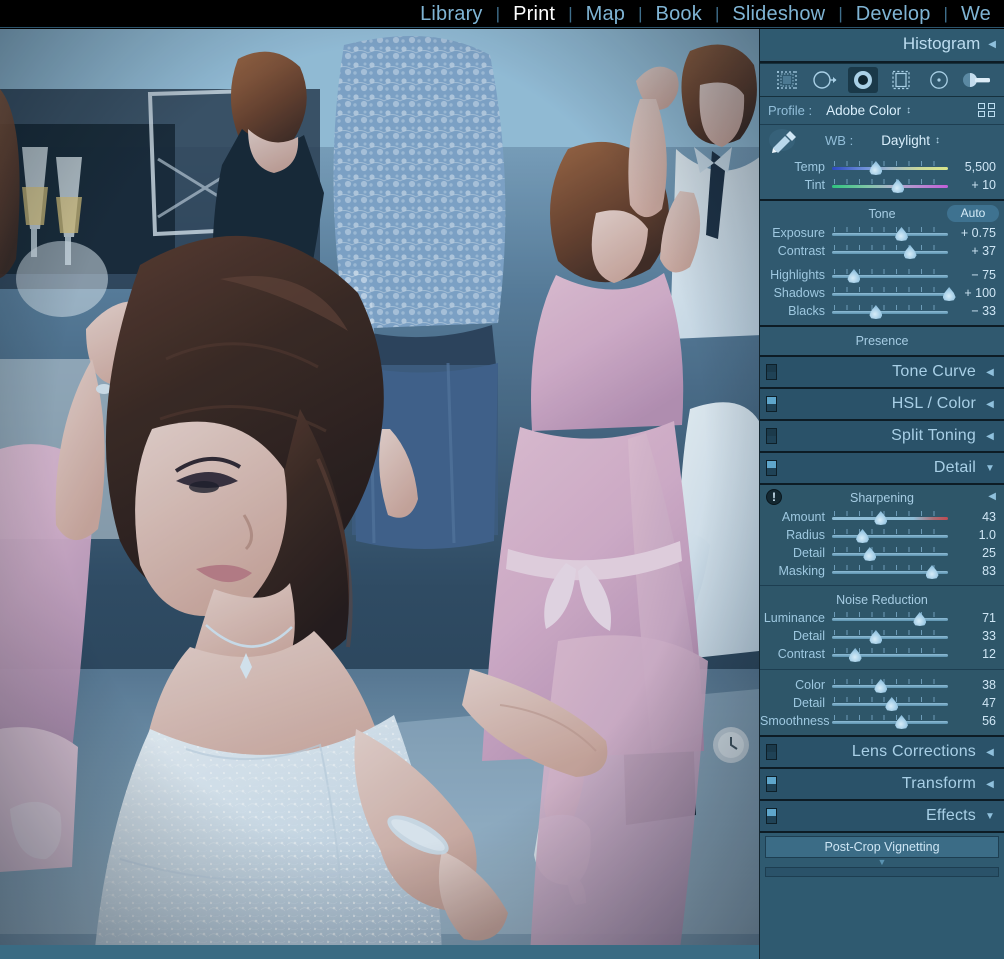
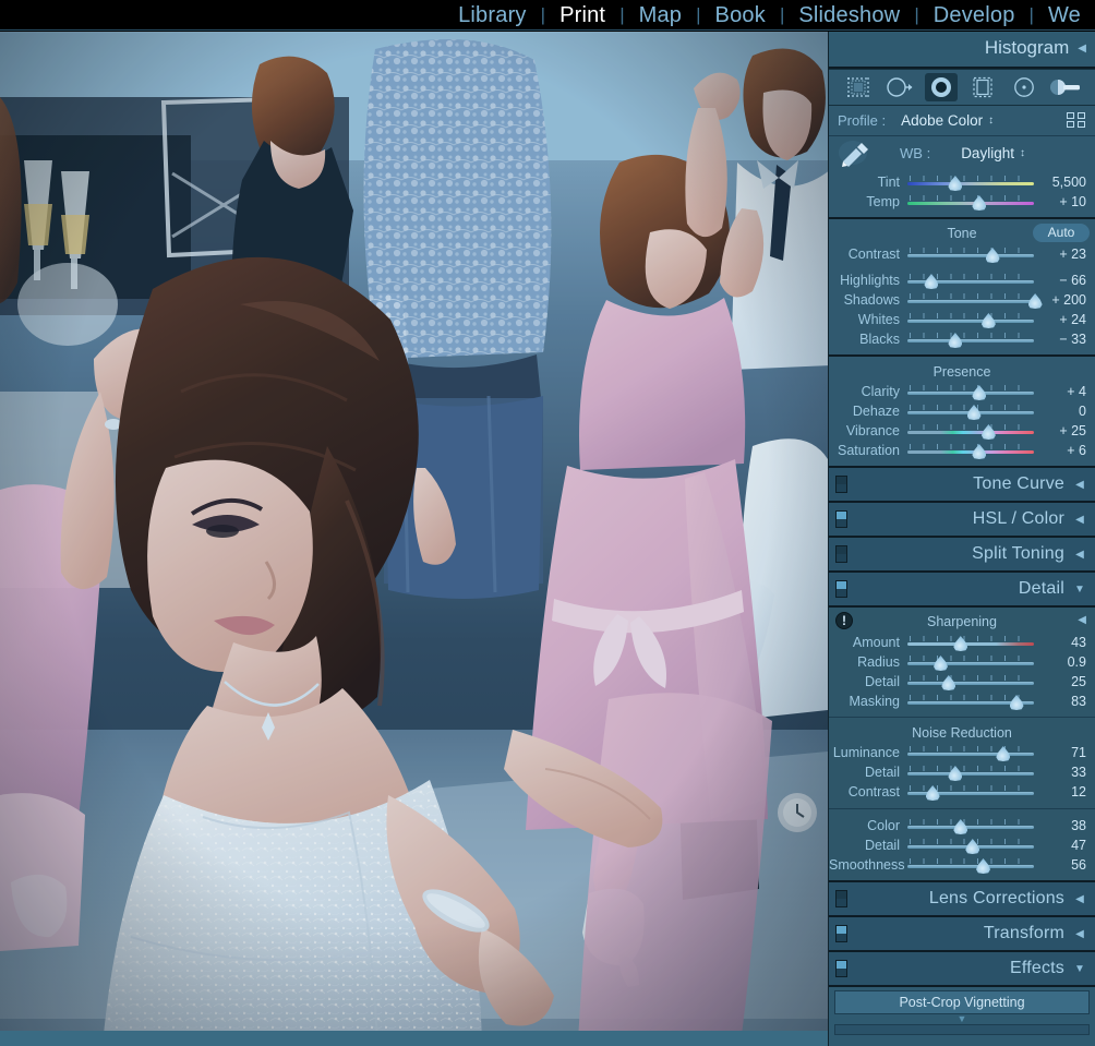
  Library
  |
  Print
  |
  Map
  |
  Book
  |
  Slideshow
  |
  Develop
  |
  We
  Histogram
  ◀
  Profile :
  Adobe Color
  ↕
  WB :
  Daylight
  ↕
- Temp
+ Tint
  5,500
- Tint
+ Temp
  + 10
  Tone
  Auto
- Exposure
- + 0.75
  Contrast
- + 37
+ + 23
  Highlights
- − 75
+ − 66
  Shadows
- + 100
+ + 200
+ Whites
+ + 24
  Blacks
  − 33
  Presence
+ Clarity
+ + 4
+ Dehaze
+ 0
+ Vibrance
+ + 25
+ Saturation
+ + 6
  Tone Curve
  ◀
  HSL / Color
  ◀
  Split Toning
  ◀
  Detail
  ▼
  !
  Sharpening
  ◀
  Amount
  43
  Radius
- 1.0
+ 0.9
  Detail
  25
  Masking
  83
  Noise Reduction
  Luminance
  71
  Detail
  33
  Contrast
  12
  Color
  38
  Detail
  47
  Smoothness
  56
  Lens Corrections
  ◀
  Transform
  ◀
  Effects
  ▼
  Post-Crop Vignetting
  ▼
